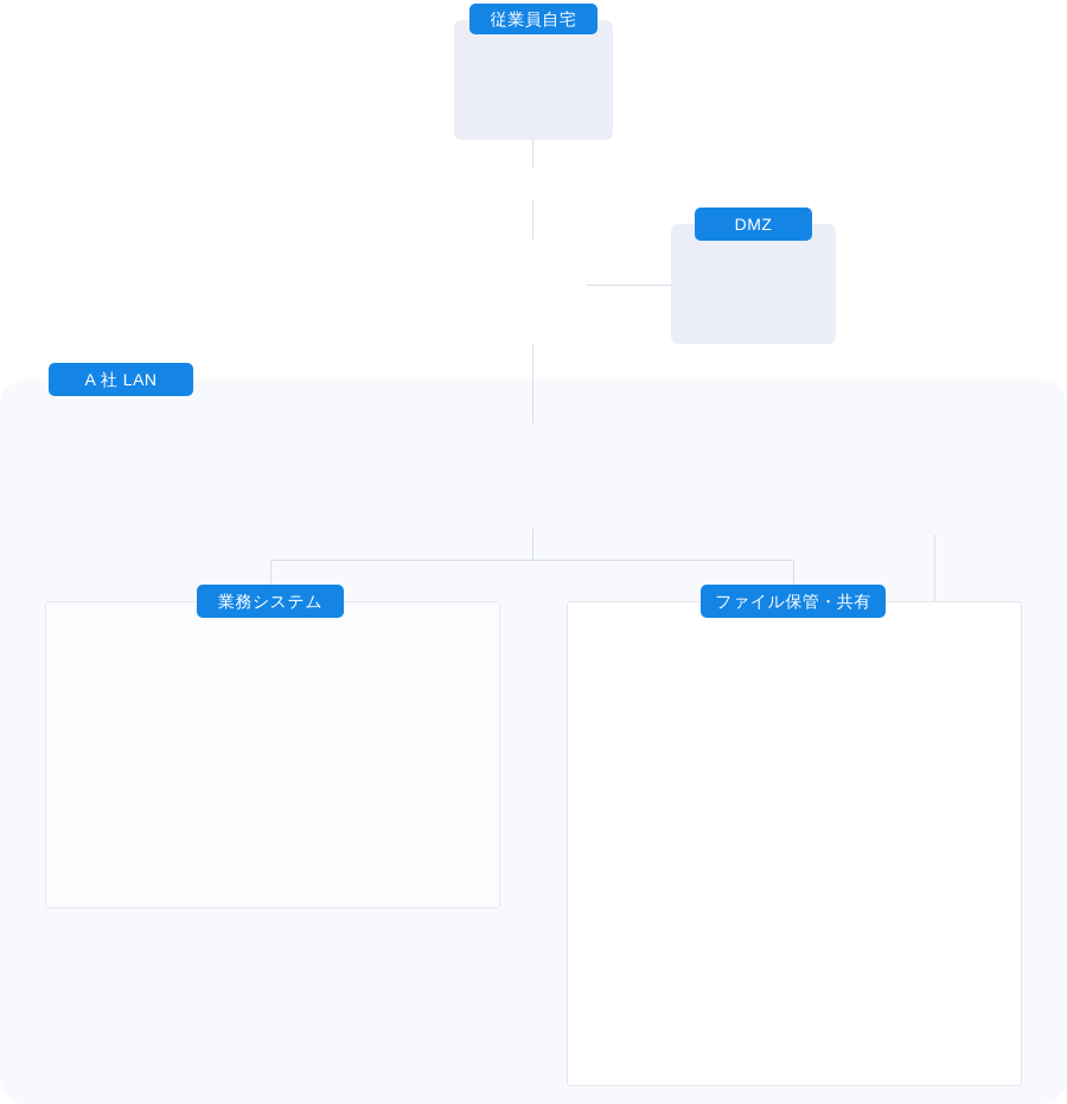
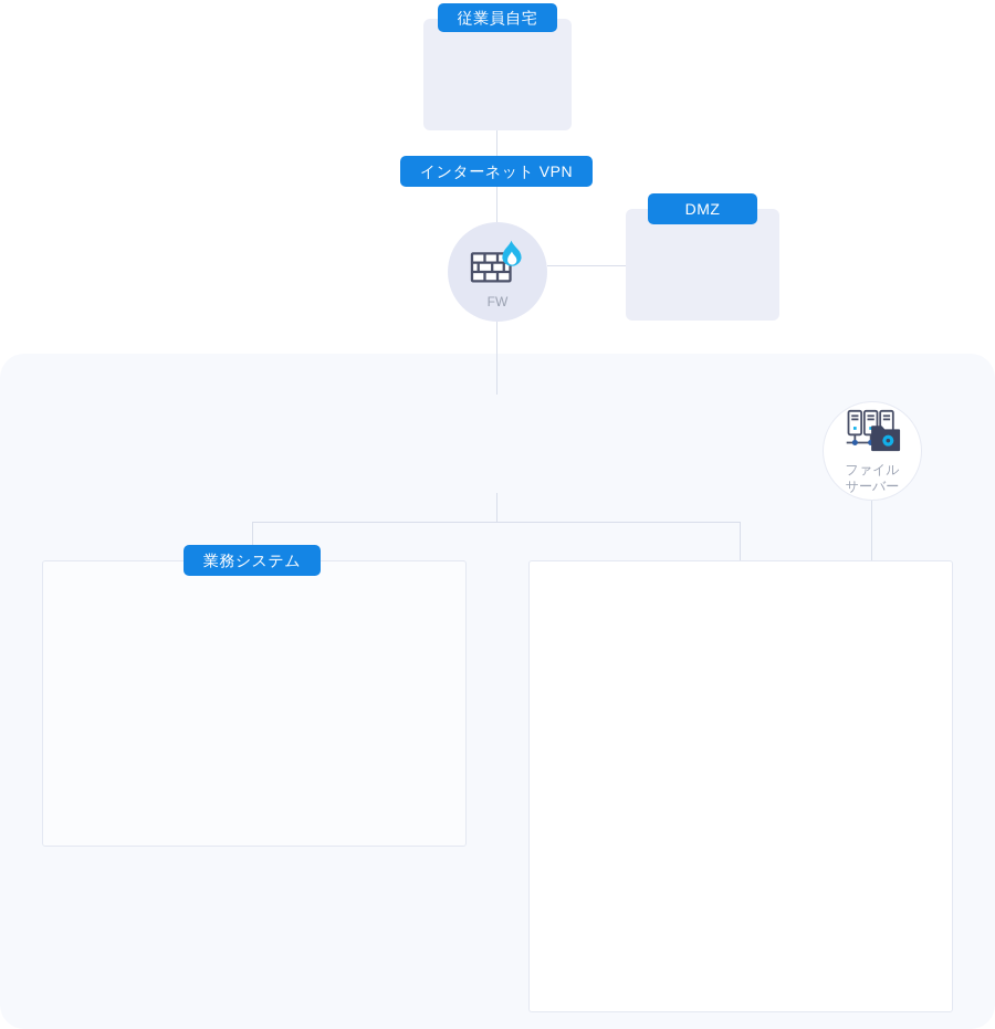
- A 社 LAN
  従業員自宅
+ インターネット VPN
+ FW
  DMZ
+ ファイル
+ サーバー
  業務システム
- ファイル保管・共有
